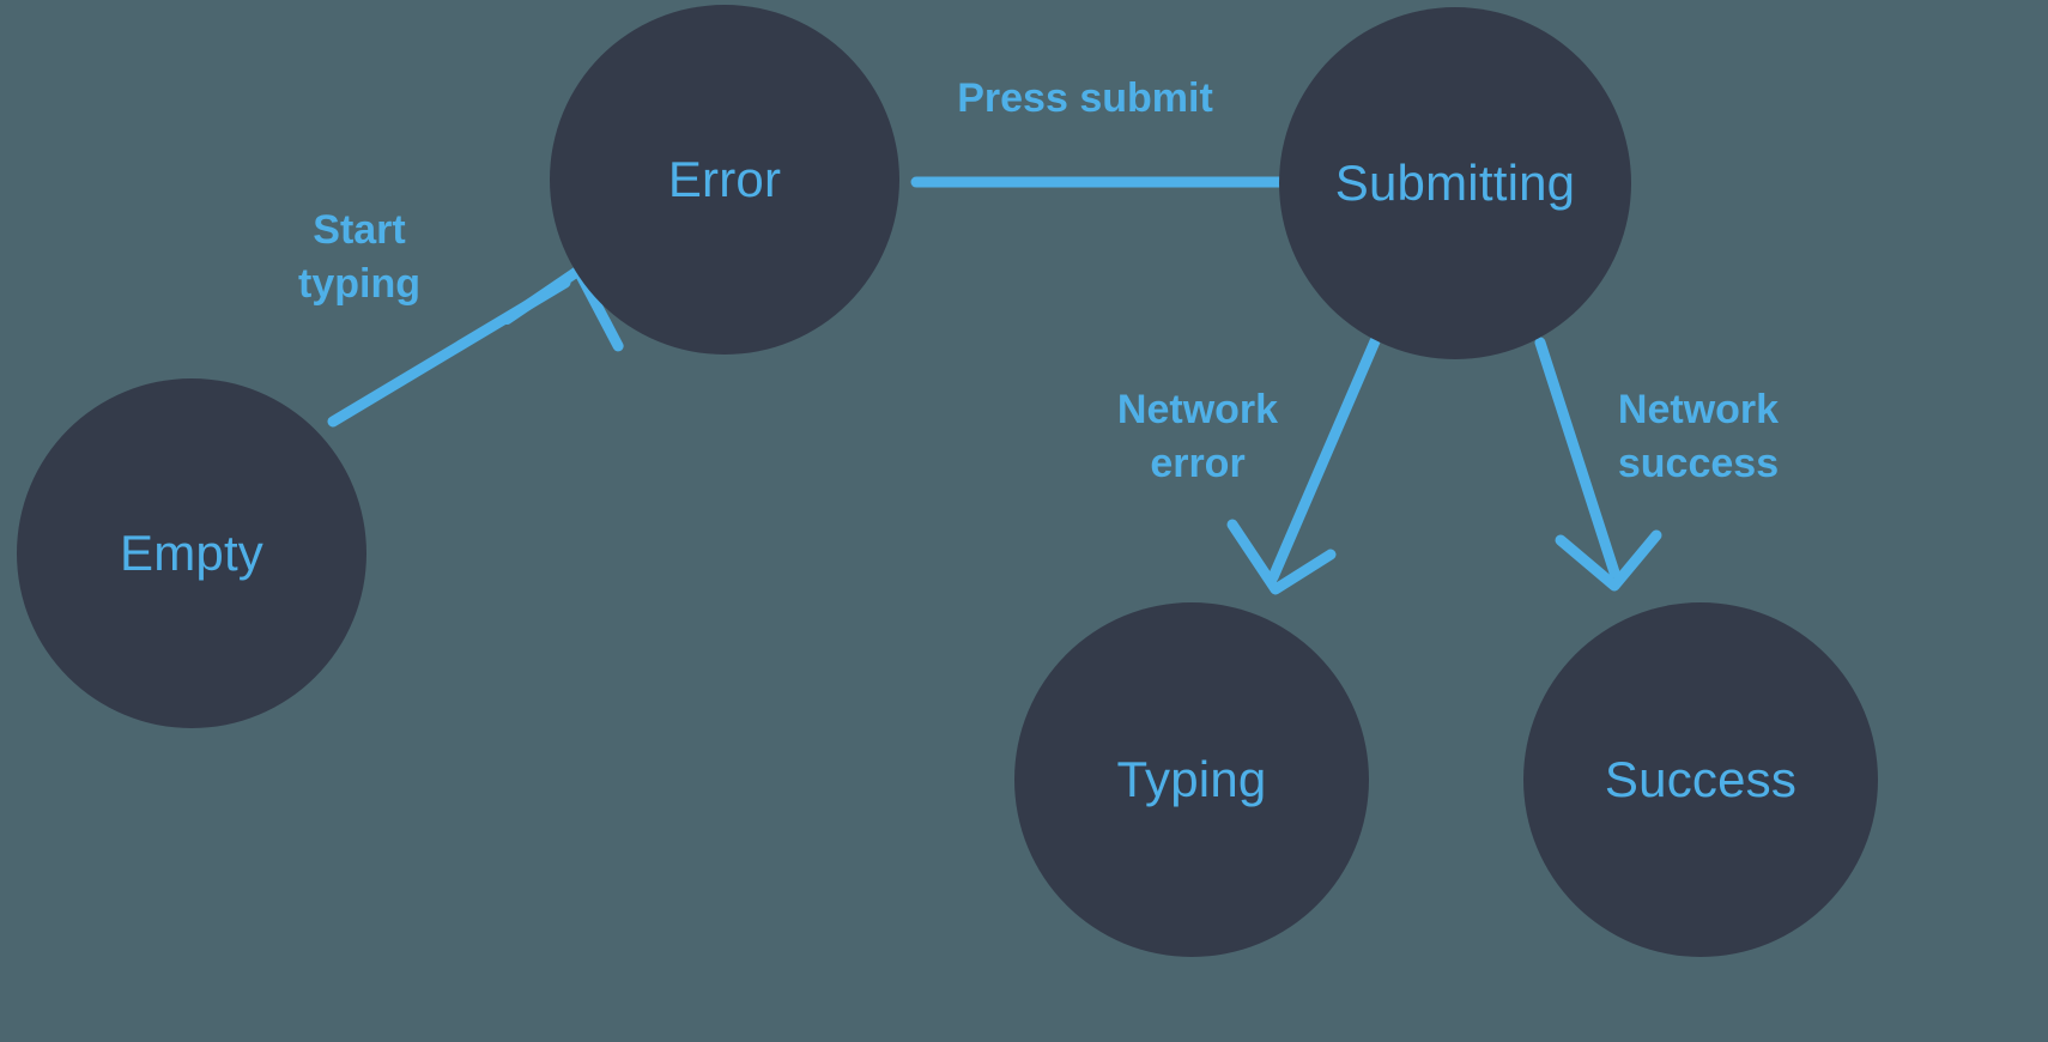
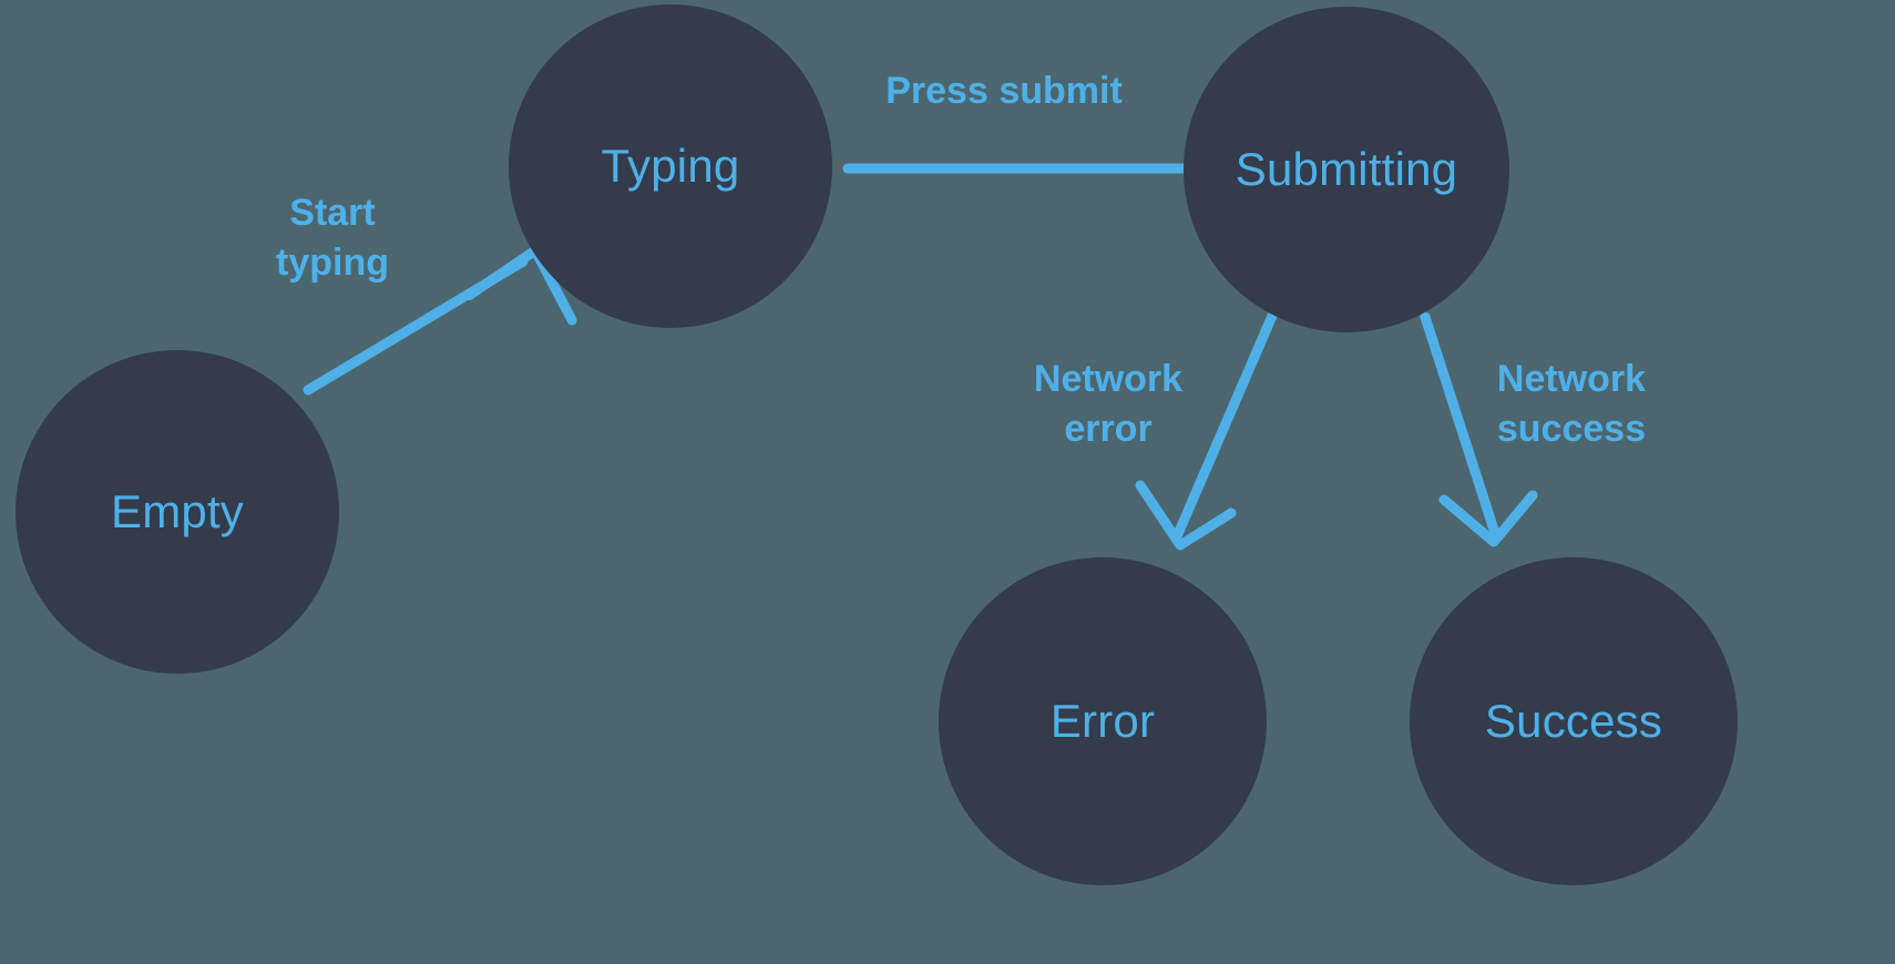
  Empty
- Error
+ Typing
  Submitting
- Typing
+ Error
  Success
  Start
  typing
  Press submit
  Network
  error
  Network
  success
